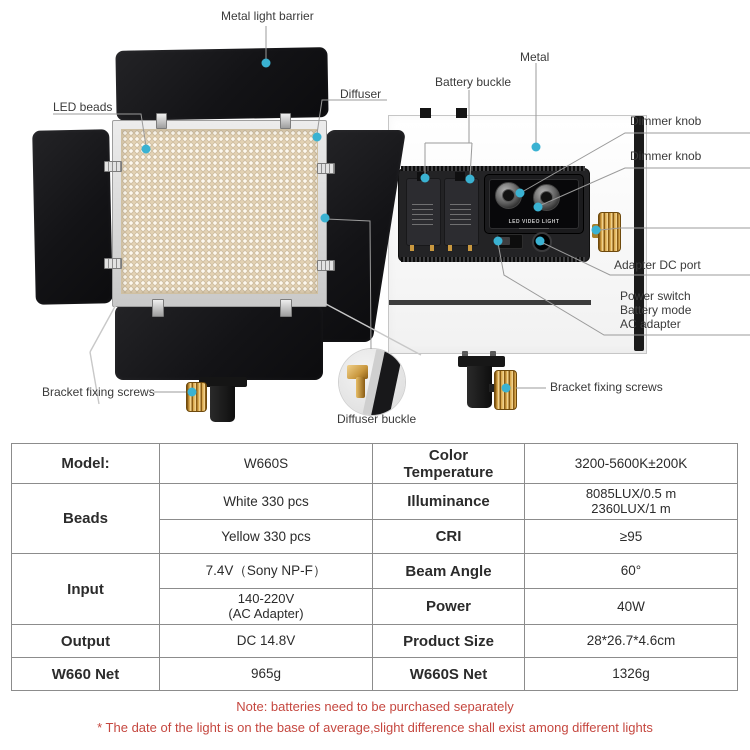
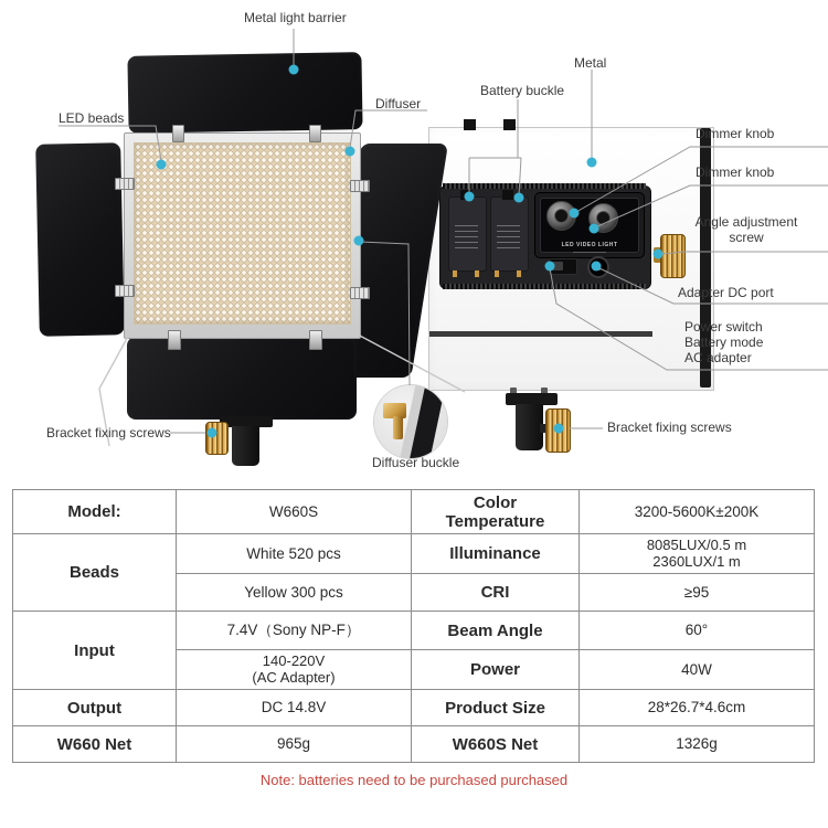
  Metal light barrier
  LED beads
  Diffuser
  Battery buckle
  Metal
  Dimmer knob
  Dimmer knob
+ Angle adjustment screw
  Adapter DC port
  Power switch
  Battery mode
  AC adapter
  Bracket fixing screws
  Bracket fixing screws
  Diffuser buckle
  Model:	W660S	Color Temperature	3200-5600K±200K
- Beads	White 330 pcs	Illuminance	8085LUX/0.5 m 2360LUX/1 m
+ Beads	White 520 pcs	Illuminance	8085LUX/0.5 m 2360LUX/1 m
- Yellow 330 pcs	CRI	≥95
+ Yellow 300 pcs	CRI	≥95
  Input	7.4V（Sony NP-F）	Beam Angle	60°
  140-220V (AC Adapter)	Power	40W
  Output	DC 14.8V	Product Size	28*26.7*4.6cm
  W660 Net	965g	W660S Net	1326g
- Note: batteries need to be purchased separately
+ Note: batteries need to be purchased purchased
- * The date of the light is on the base of average,slight difference shall exist among different lights
